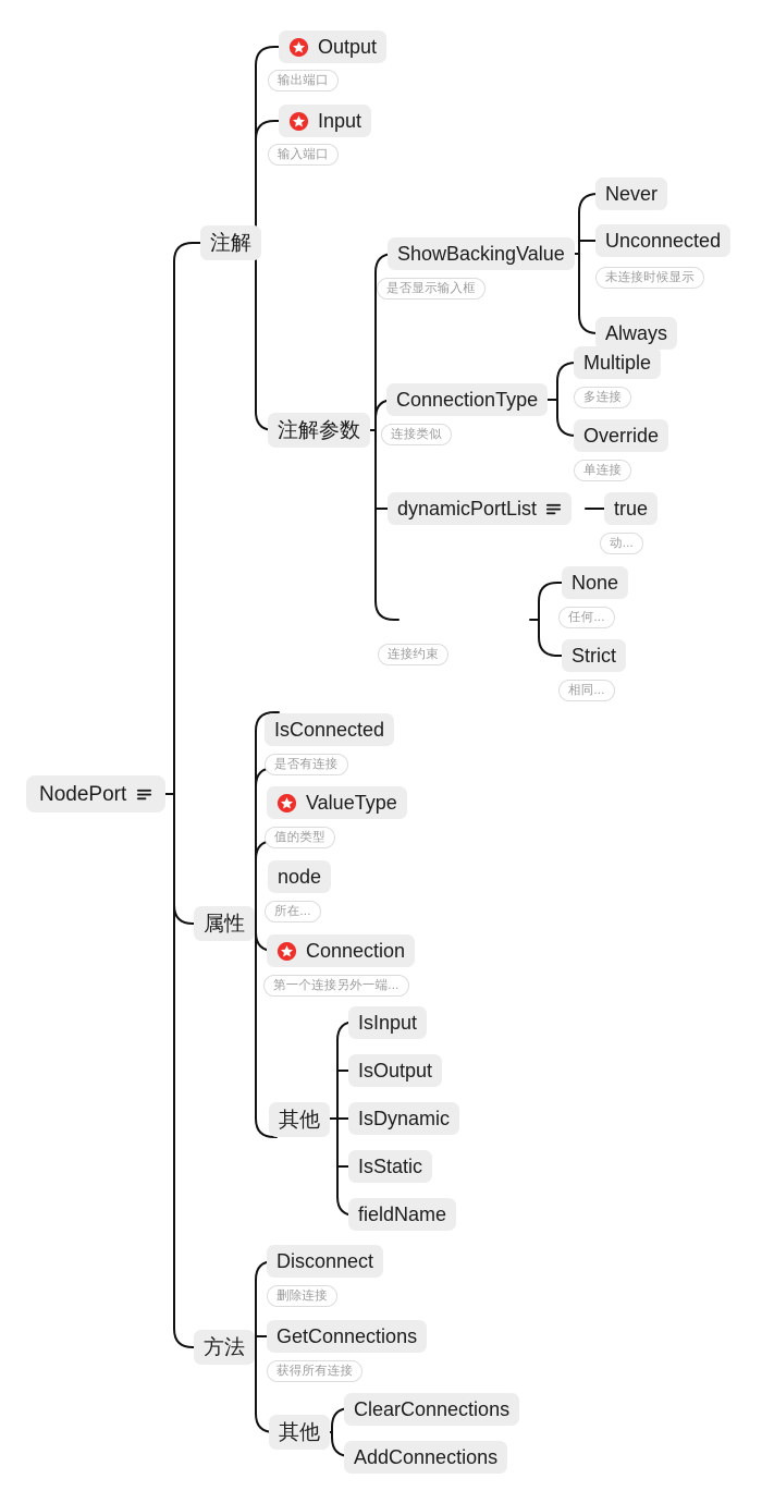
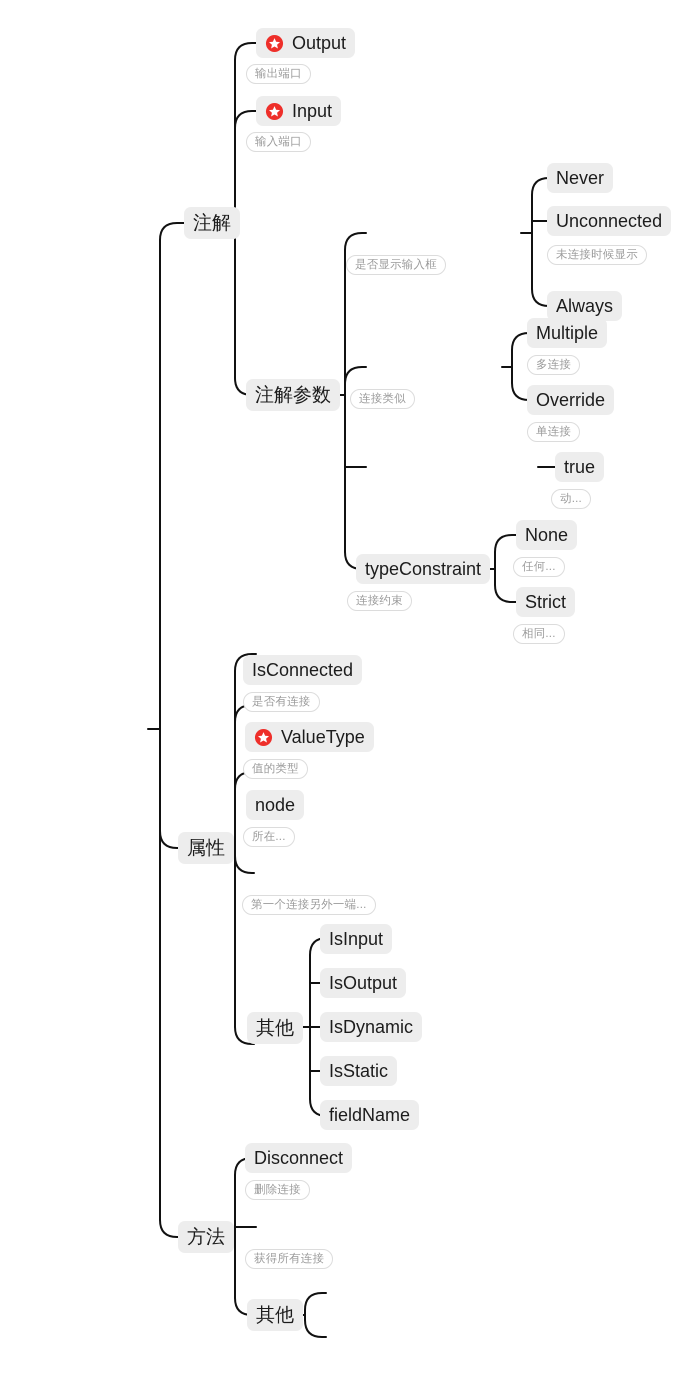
- NodePort
  注解
  Output
  输出端口
  Input
  输入端口
  注解参数
- ShowBackingValue
  是否显示输入框
  Never
  Unconnected
  未连接时候显示
  Always
- ConnectionType
  连接类似
  Multiple
  多连接
  Override
  单连接
- dynamicPortList
  true
  动...
+ typeConstraint
  连接约束
  None
  任何...
  Strict
  相同...
  属性
  IsConnected
  是否有连接
  ValueType
  值的类型
  node
  所在...
- Connection
  第一个连接另外一端...
  其他
  IsInput
  IsOutput
  IsDynamic
  IsStatic
  fieldName
  方法
  Disconnect
  删除连接
- GetConnections
  获得所有连接
  其他
- ClearConnections
- AddConnections
